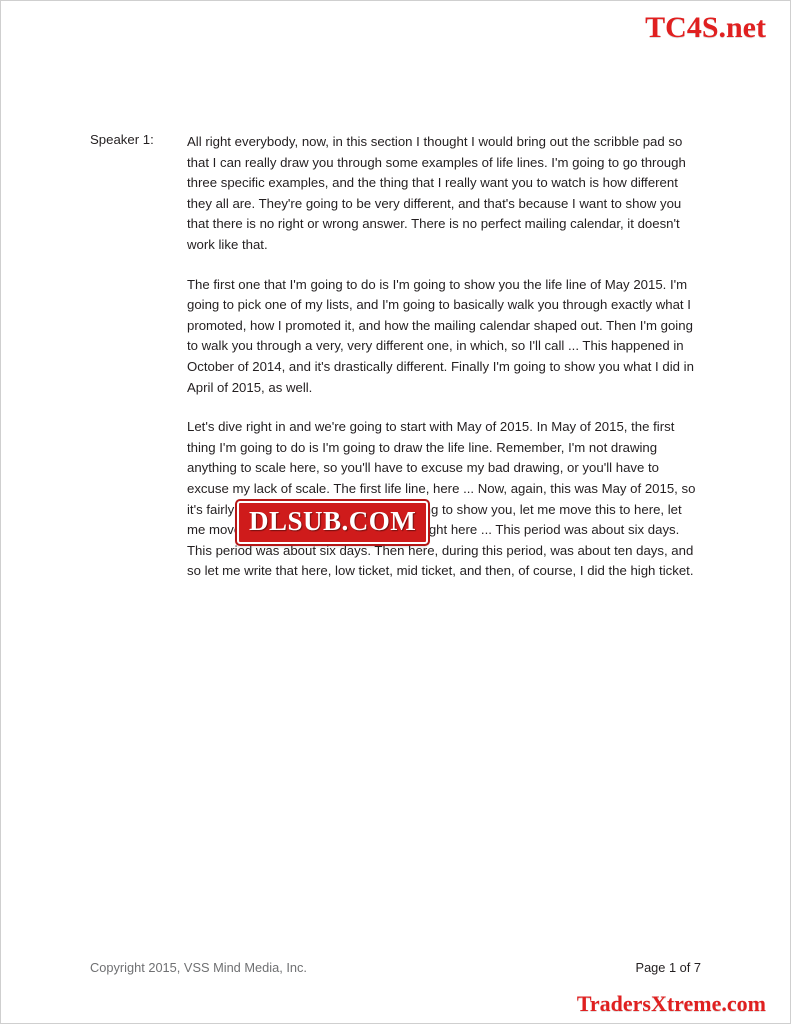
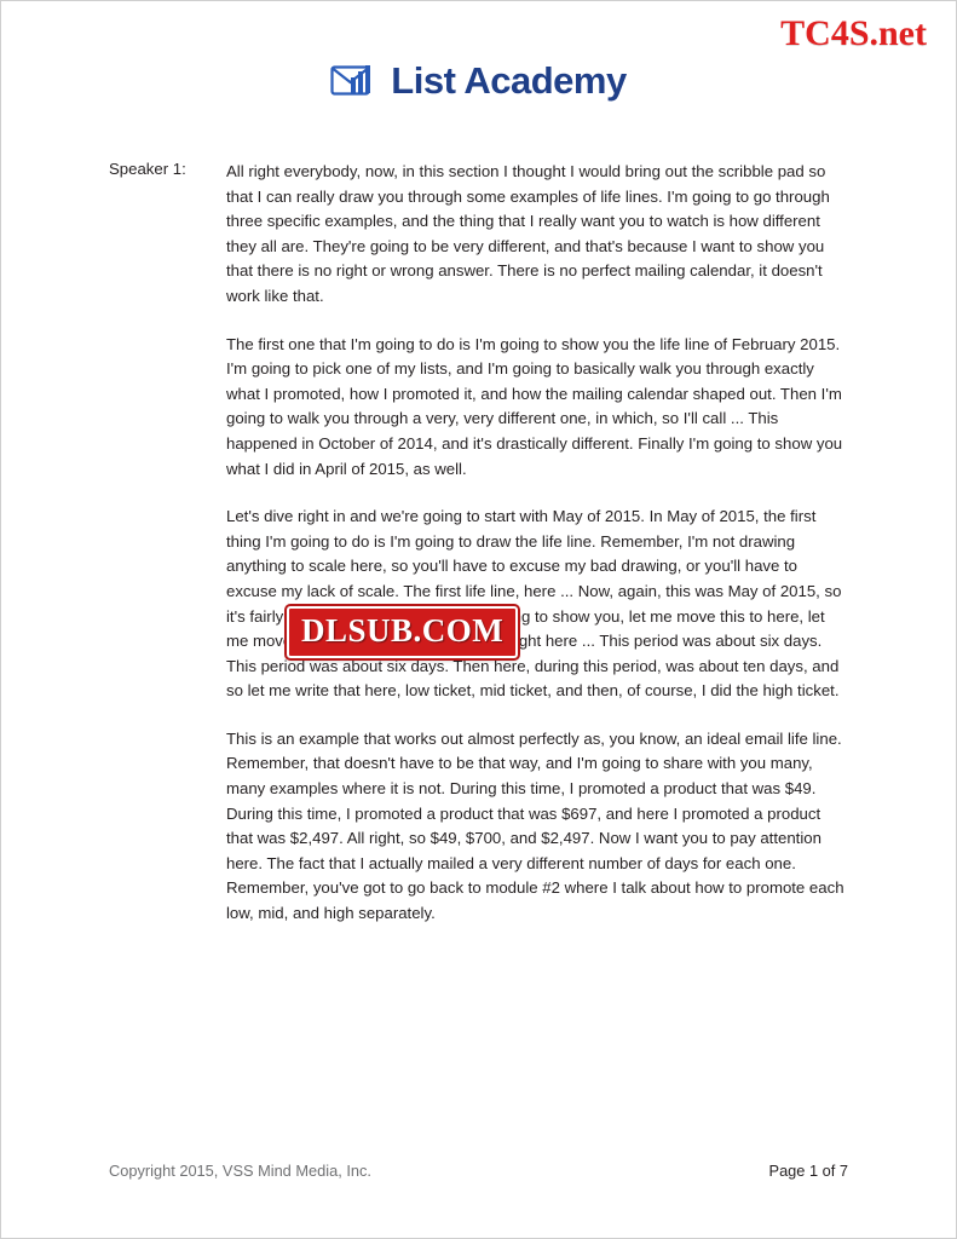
  TC4S.net
+ List Academy
  Speaker 1:
  All right everybody, now, in this section I thought I would bring out the scribble pad so that I can really draw you through some examples of life lines. I'm going to go through three specific examples, and the thing that I really want you to watch is how different they all are. They're going to be very different, and that's because I want to show you that there is no right or wrong answer. There is no perfect mailing calendar, it doesn't work like that.
- The first one that I'm going to do is I'm going to show you the life line of May 2015. I'm going to pick one of my lists, and I'm going to basically walk you through exactly what I promoted, how I promoted it, and how the mailing calendar shaped out. Then I'm going to walk you through a very, very different one, in which, so I'll call ... This happened in October of 2014, and it's drastically different. Finally I'm going to show you what I did in April of 2015, as well.
+ The first one that I'm going to do is I'm going to show you the life line of February 2015. I'm going to pick one of my lists, and I'm going to basically walk you through exactly what I promoted, how I promoted it, and how the mailing calendar shaped out. Then I'm going to walk you through a very, very different one, in which, so I'll call ... This happened in October of 2014, and it's drastically different. Finally I'm going to show you what I did in April of 2015, as well.
  Let's dive right in and we're going to start with May of 2015. In May of 2015, the first thing I'm going to do is I'm going to draw the life line. Remember, I'm not drawing anything to scale here, so you'll have to excuse my bad drawing, or you'll have to excuse my lack of scale. The first life line, here ... Now, again, this was May of 2015, so it's fairlyg to show you, let me move this to here, let me movght here ... This period was about six days. This period was about six days. Then here, during this period, was about ten days, and so let me write that here, low ticket, mid ticket, and then, of course, I did the high ticket.
+ This is an example that works out almost perfectly as, you know, an ideal email life line. Remember, that doesn't have to be that way, and I'm going to share with you many, many examples where it is not. During this time, I promoted a product that was $49. During this time, I promoted a product that was $697, and here I promoted a product that was $2,497. All right, so $49, $700, and $2,497. Now I want you to pay attention here. The fact that I actually mailed a very different number of days for each one. Remember, you've got to go back to module #2 where I talk about how to promote each low, mid, and high separately.
  DLSUB.COM
  Copyright 2015, VSS Mind Media, Inc.
  Page 1 of 7
- TradersXtreme.com
